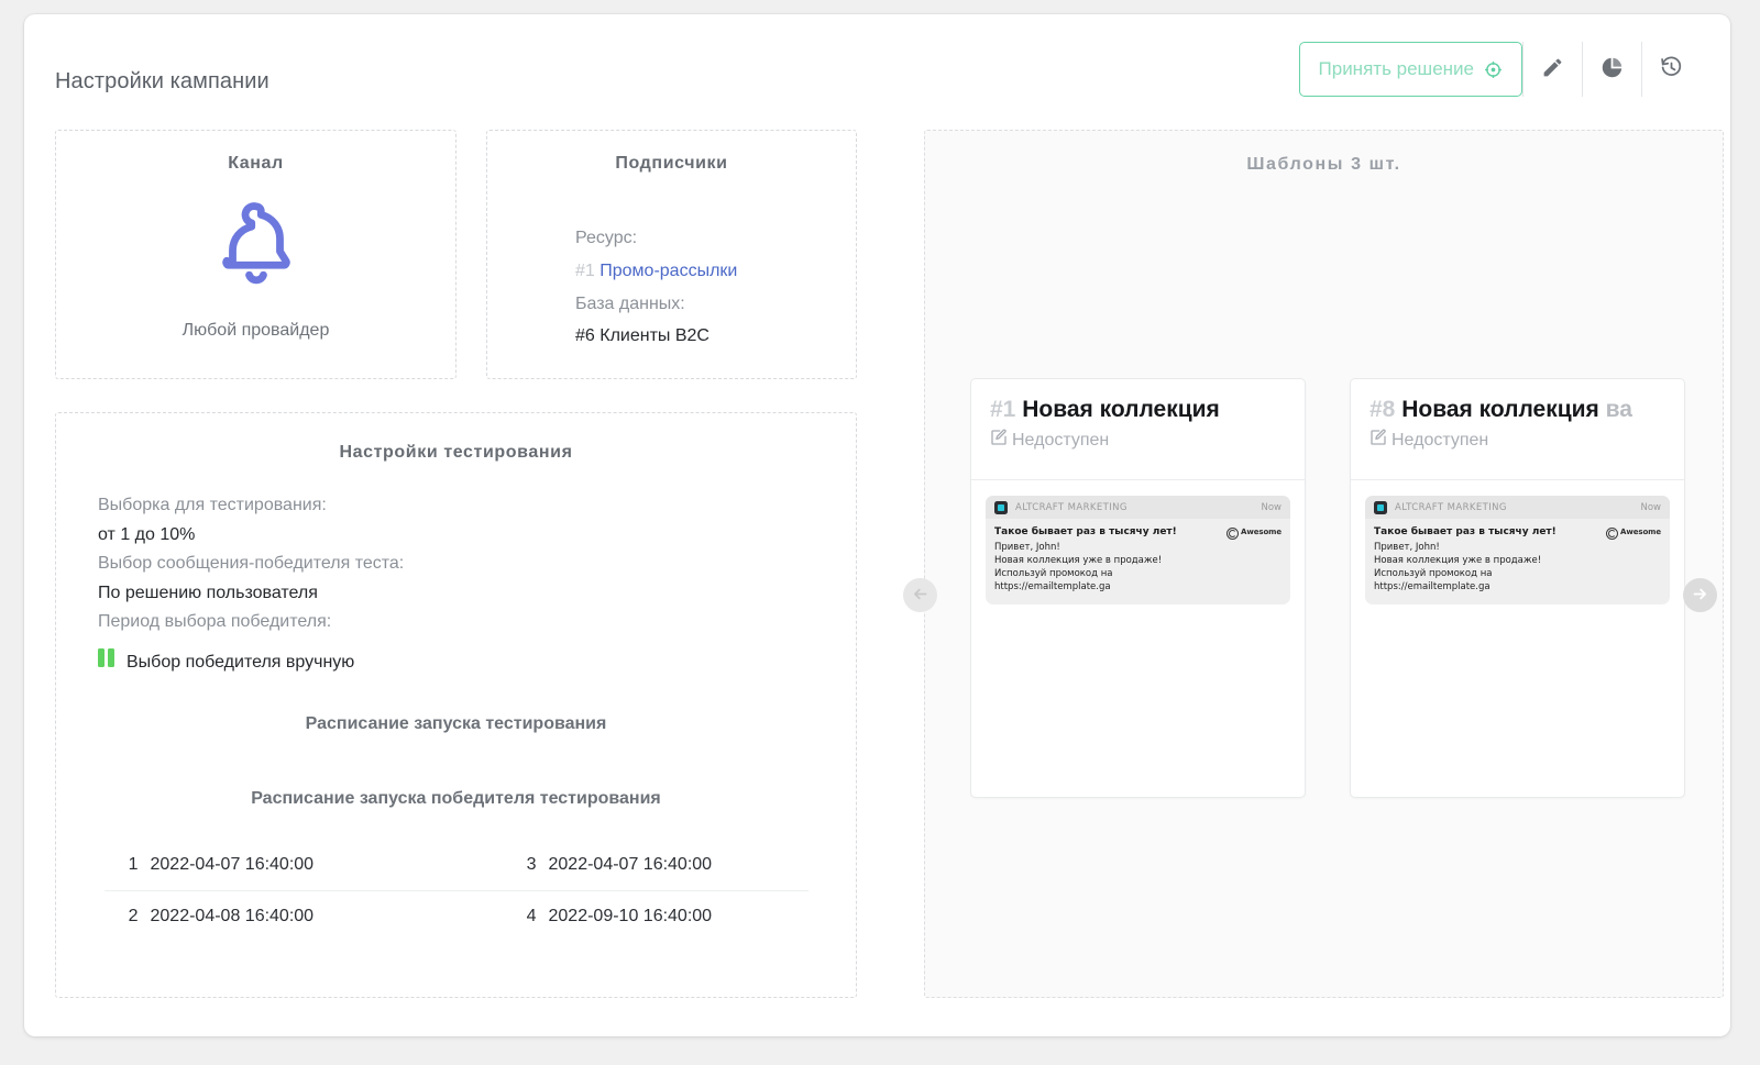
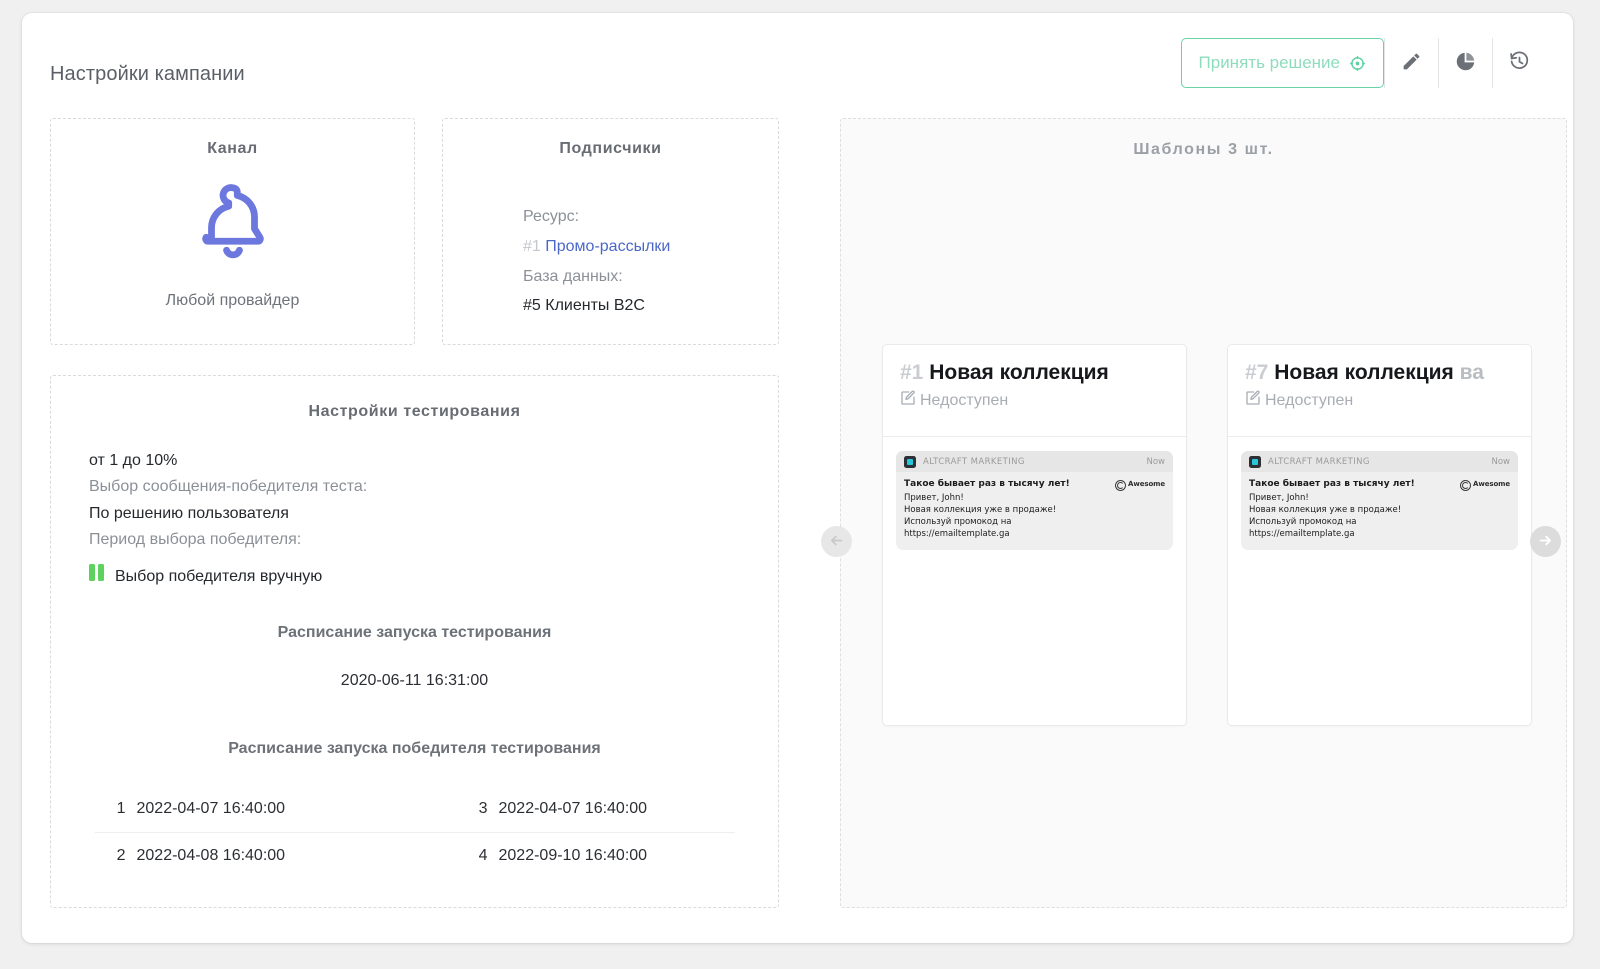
  Настройки кампании
  Принять решение
  Канал
  Любой провайдер
  Подписчики
  Ресурс:
  #1 Промо-рассылки
  База данных:
- #6 Клиенты B2C
+ #5 Клиенты B2C
  Настройки тестирования
- Выборка для тестирования:
  от 1 до 10%
  Выбор сообщения-победителя теста:
  По решению пользователя
  Период выбора победителя:
  Выбор победителя вручную
  Расписание запуска тестирования
+ 2020-06-11 16:31:00
  Расписание запуска победителя тестирования
  1	2022-04-07 16:40:00	3	2022-04-07 16:40:00
  2	2022-04-08 16:40:00	4	2022-09-10 16:40:00
  Шаблоны 3 шт.
  #1 Новая коллекция
  Недоступен
  ALTCRAFT MARKETING
  Now
  Такое бывает раз в тысячу лет!
  Привет, John!
  Новая коллекция уже в продаже!
  Используй промокод на
  https://emailtemplate.ga
  Awesome
- #8 Новая коллекция ва
+ #7 Новая коллекция ва
  Недоступен
  ALTCRAFT MARKETING
  Now
  Такое бывает раз в тысячу лет!
  Привет, John!
  Новая коллекция уже в продаже!
  Используй промокод на
  https://emailtemplate.ga
  Awesome
